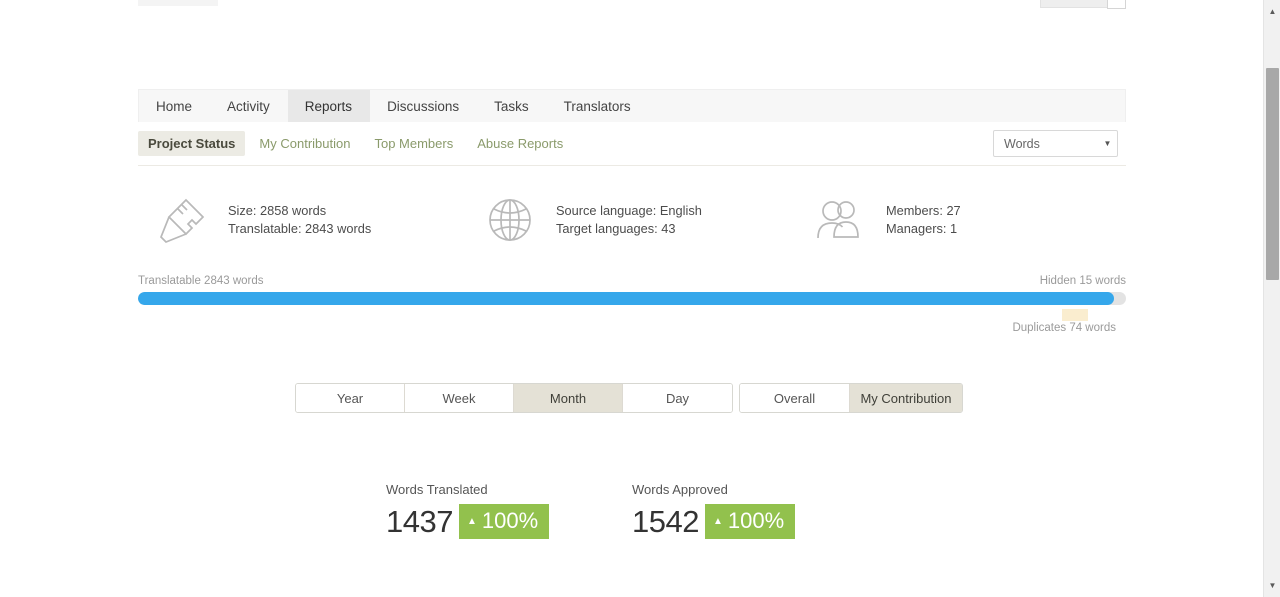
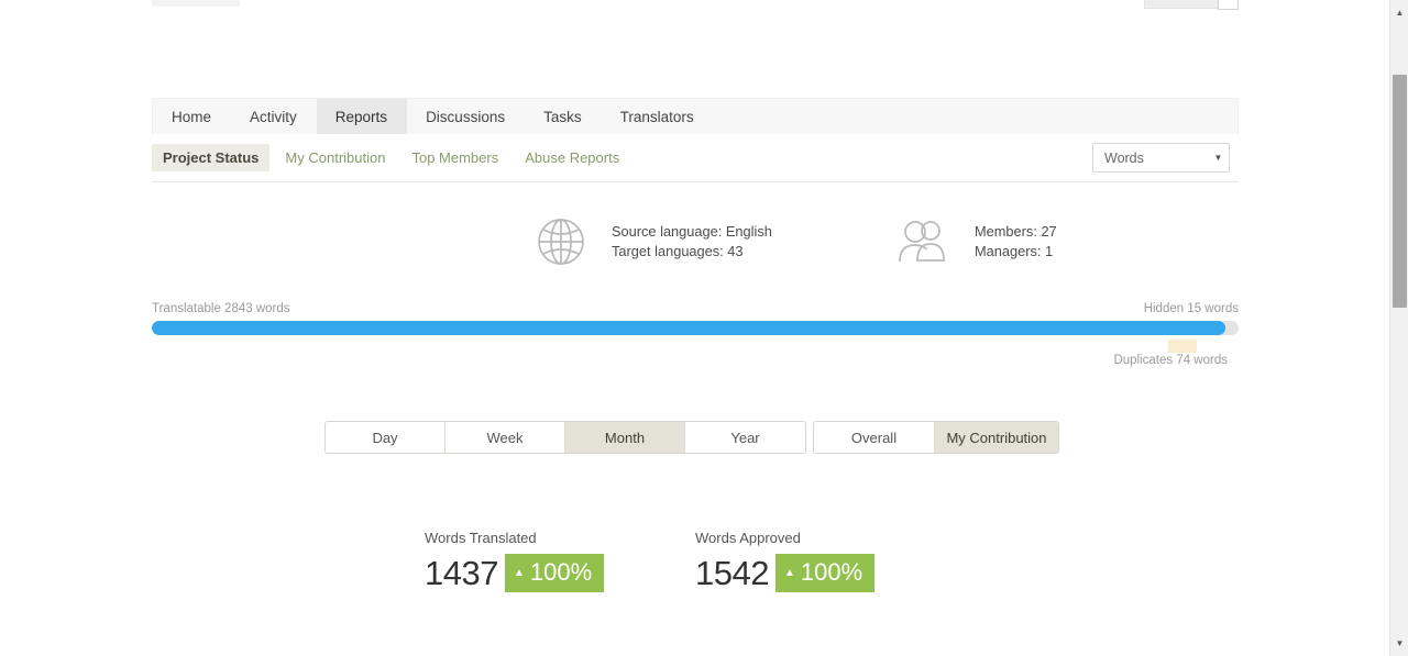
  Home
  Activity
  Reports
  Discussions
  Tasks
  Translators
  Project Status
  My Contribution
  Top Members
  Abuse Reports
  Words
  ▼
- Size: 2858 words
- Translatable: 2843 words
  Source language: English
  Target languages: 43
  Members: 27
  Managers: 1
  Translatable 2843 words
  Hidden 15 words
  Duplicates 74 words
- Year
+ Day
  Week
  Month
- Day
+ Year
  Overall
  My Contribution
  Words Translated
  1437
  ▲
  100%
  Words Approved
  1542
  ▲
  100%
  ▲
  ▼
